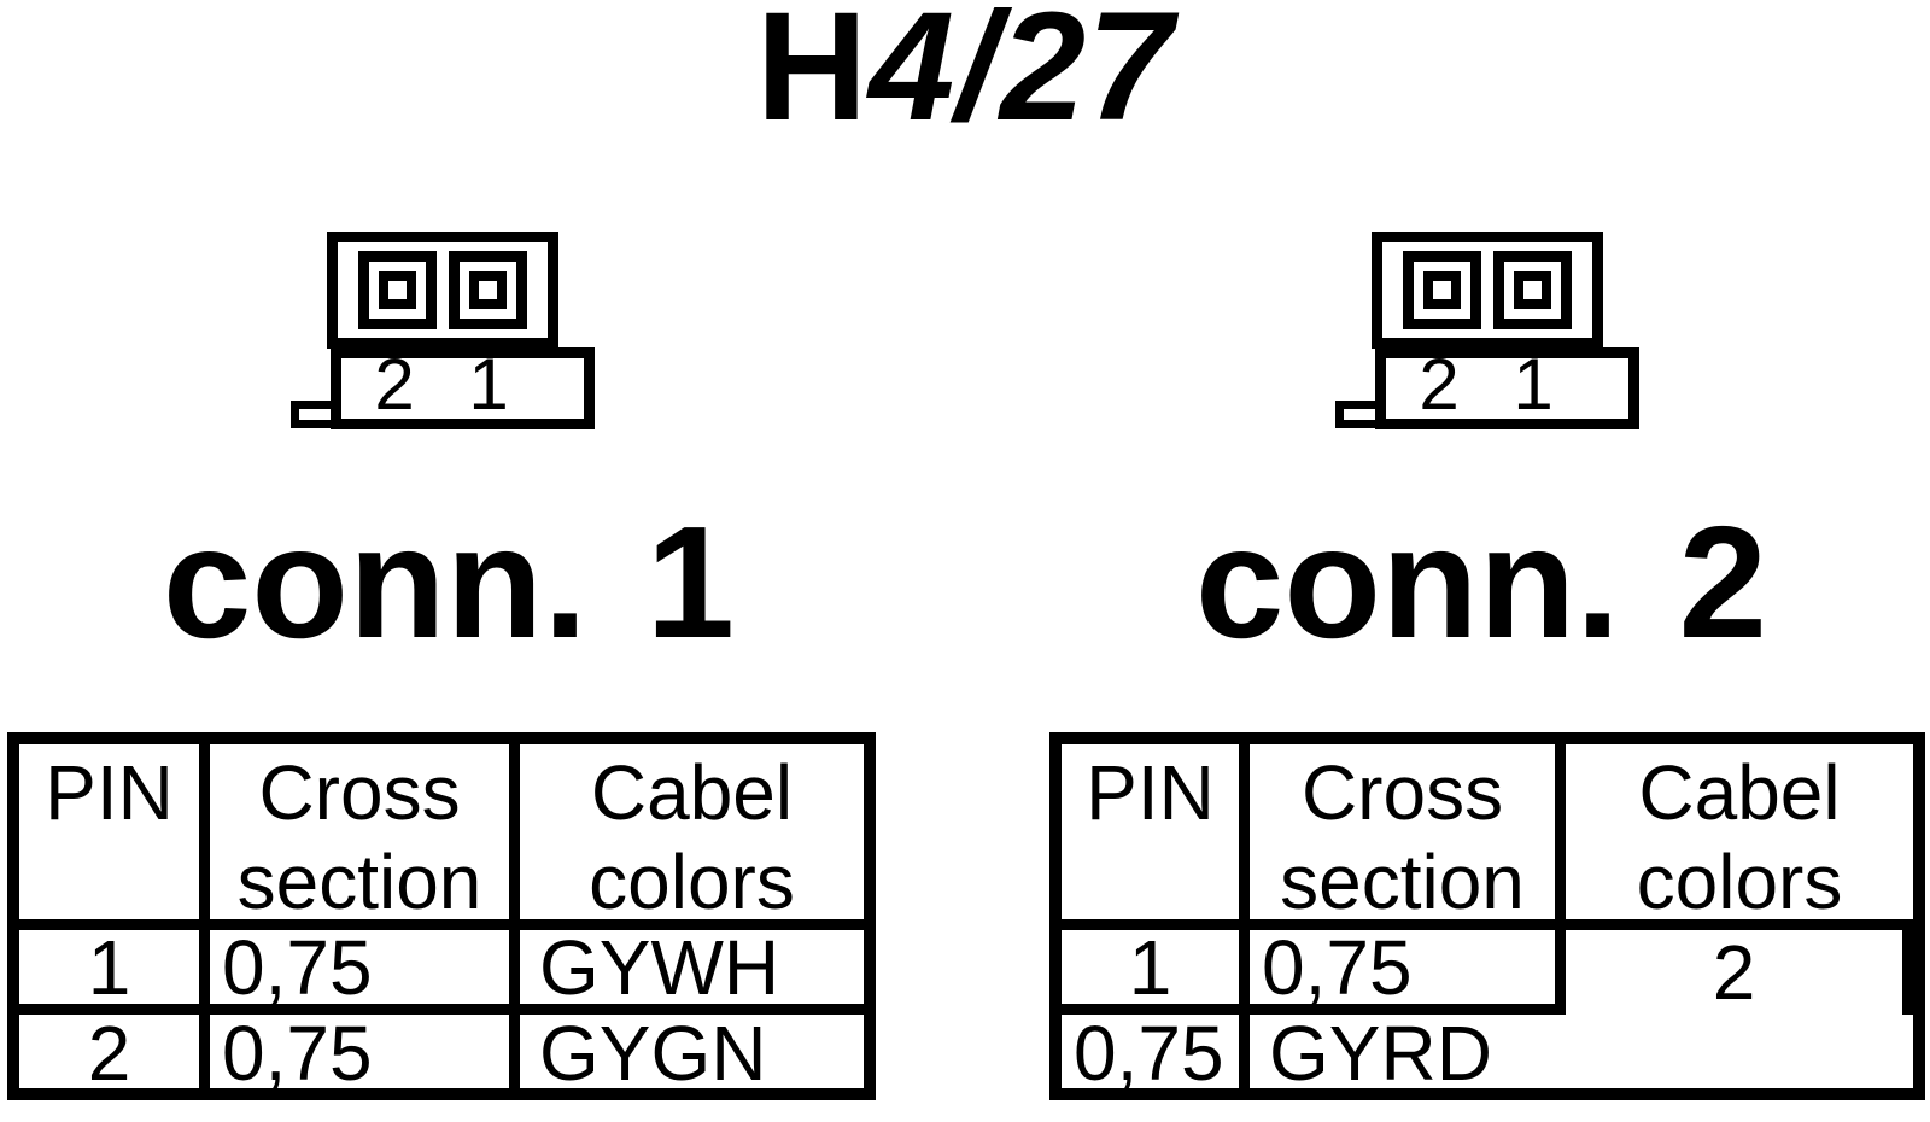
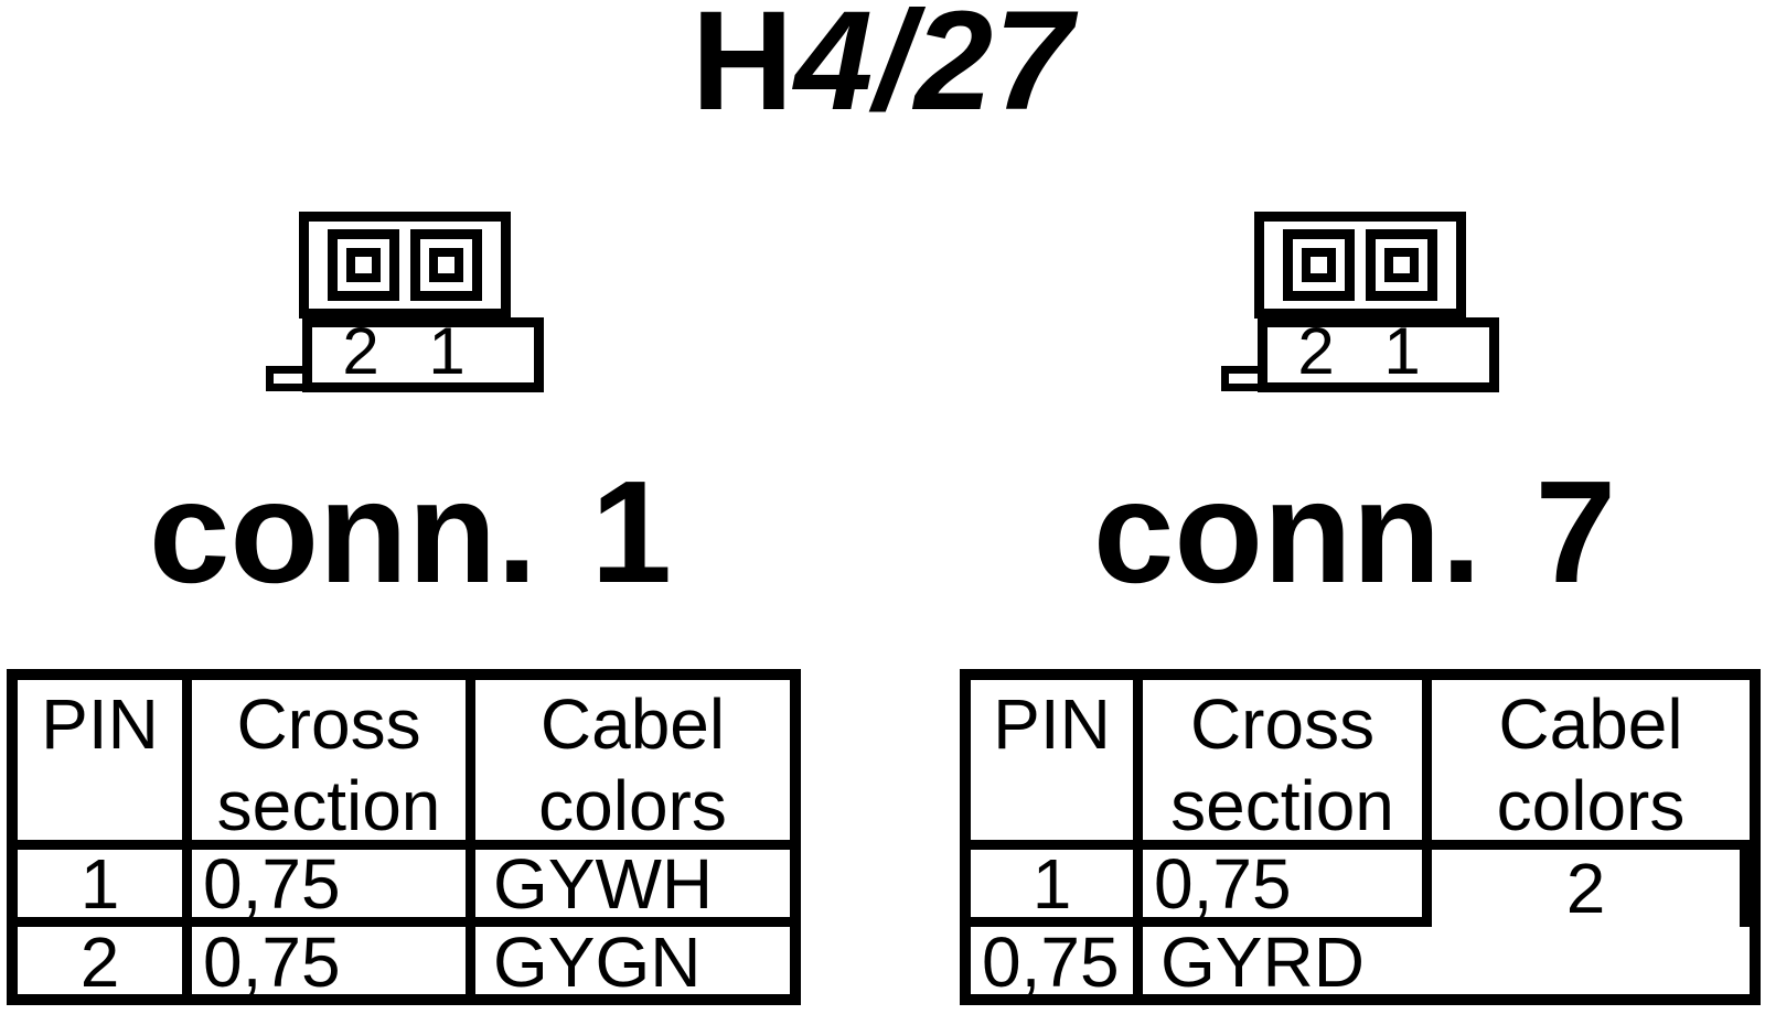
  H4/27
  2
  1
  2
  1
  conn. 1
- conn. 2
+ conn. 7
  PIN
  Cross
  section
  Cabel
  colors
  1
  0,75
  GYWH
  2
  0,75
  GYGN
  PIN
  Cross
  section
  Cabel
  colors
  1
  0,75
  2
  0,75
  GYRD
